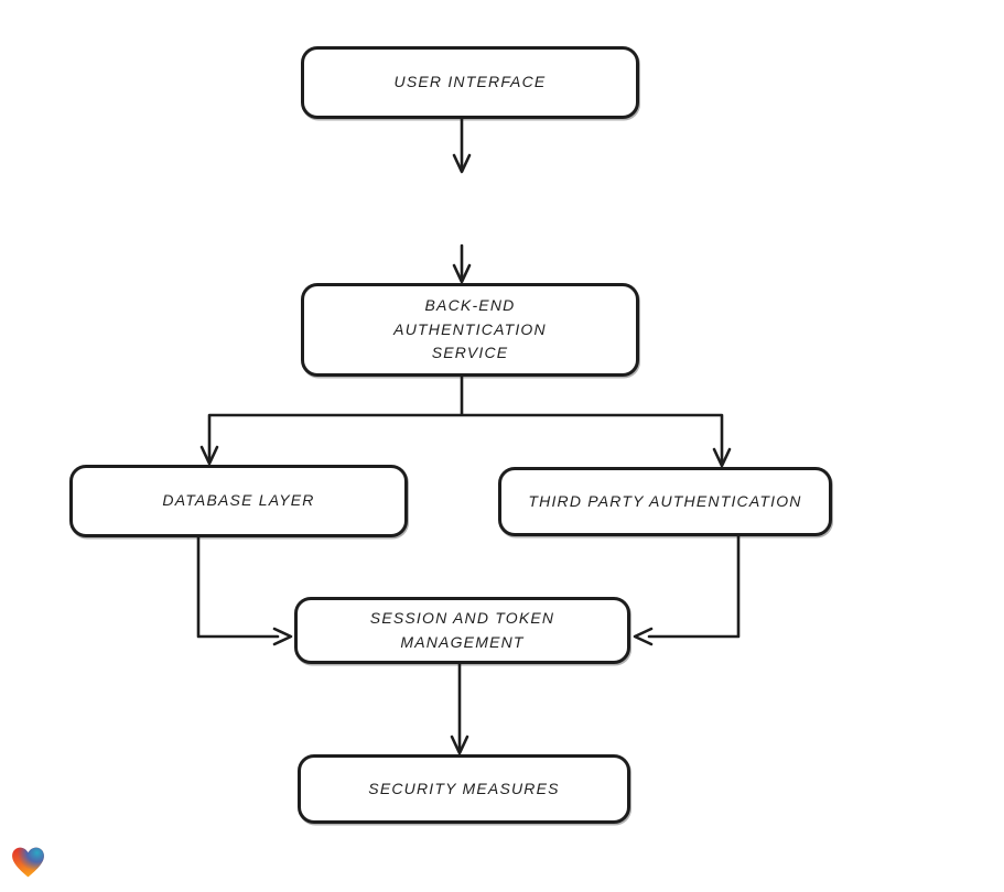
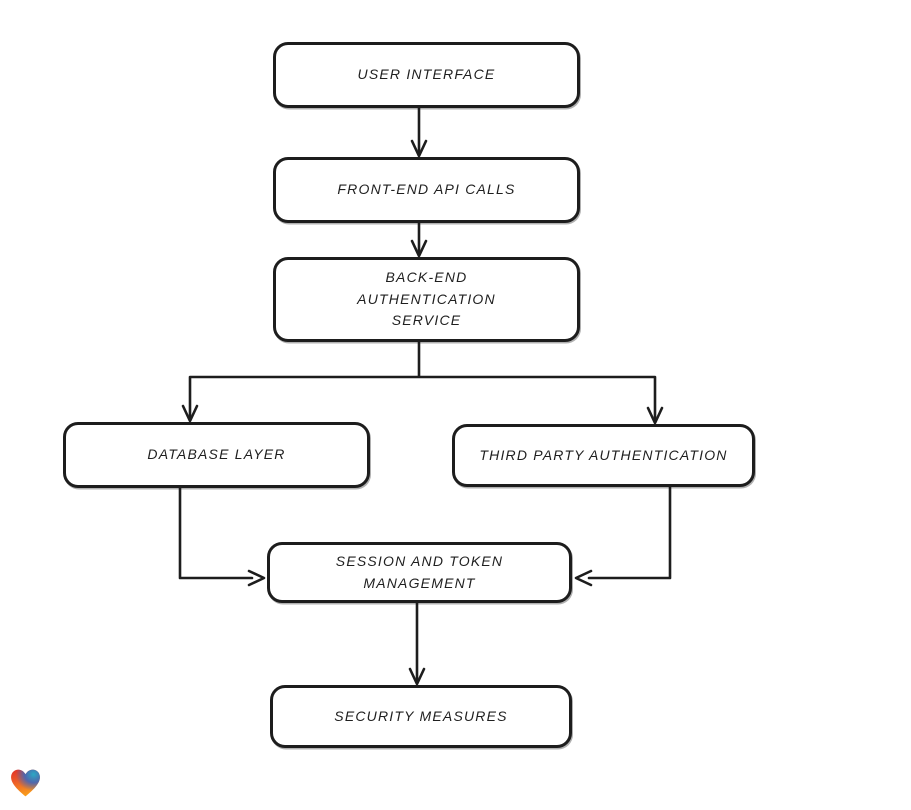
  USER INTERFACE
+ FRONT-END API CALLS
  BACK-END AUTHENTICATION SERVICE
  DATABASE LAYER
  THIRD PARTY AUTHENTICATION
  SESSION AND TOKEN MANAGEMENT
  SECURITY MEASURES
